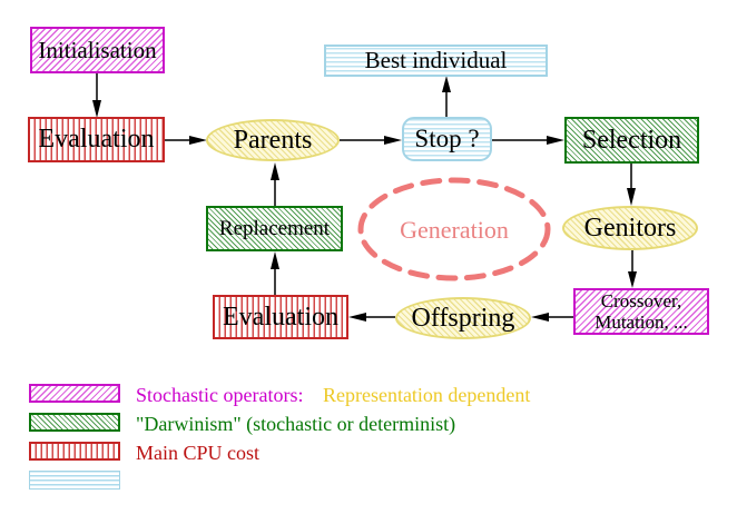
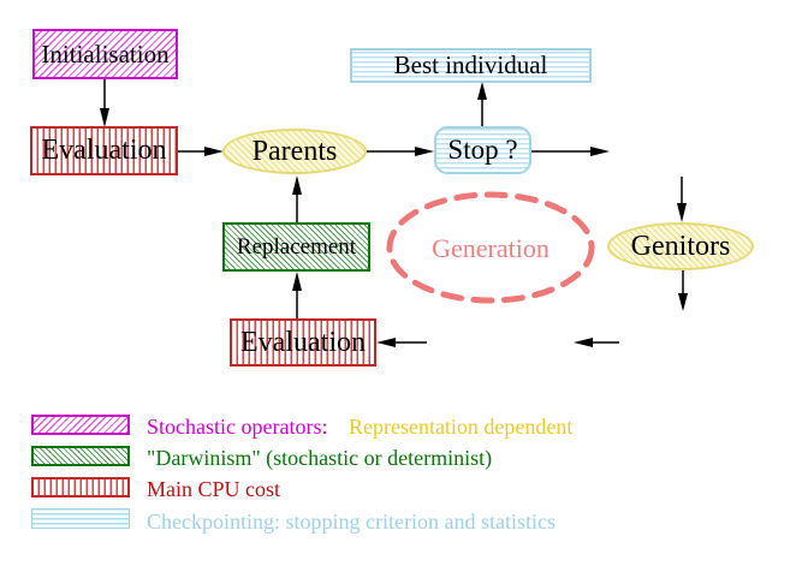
  Initialisation
  Evaluation
  Parents
  Best individual
  Stop ?
- Selection
  Genitors
- Crossover,
- Mutation, ...
- Offspring
  Evaluation
  Replacement
  Generation
  Stochastic operators: Representation dependent
  "Darwinism" (stochastic or determinist)
  Main CPU cost
+ Checkpointing: stopping criterion and statistics
